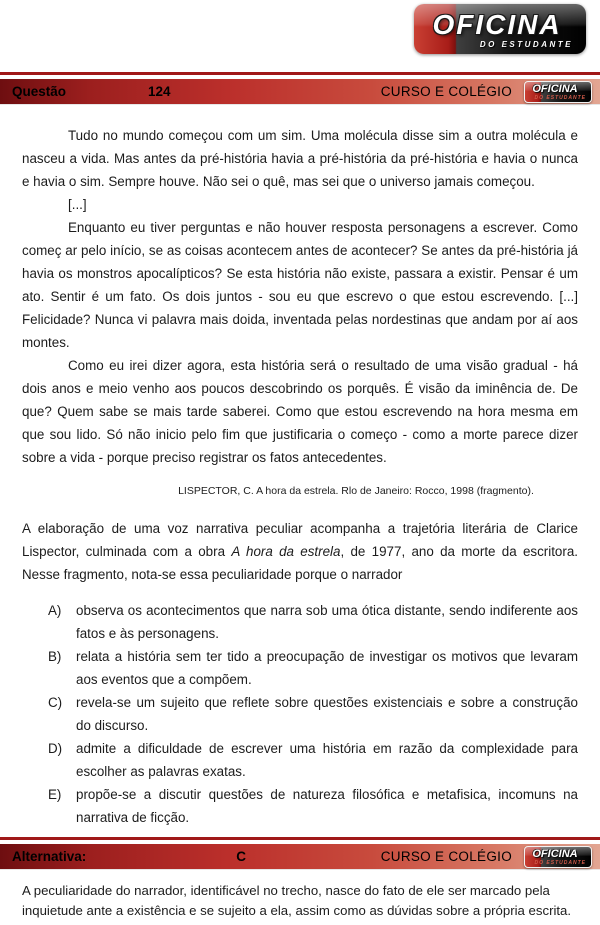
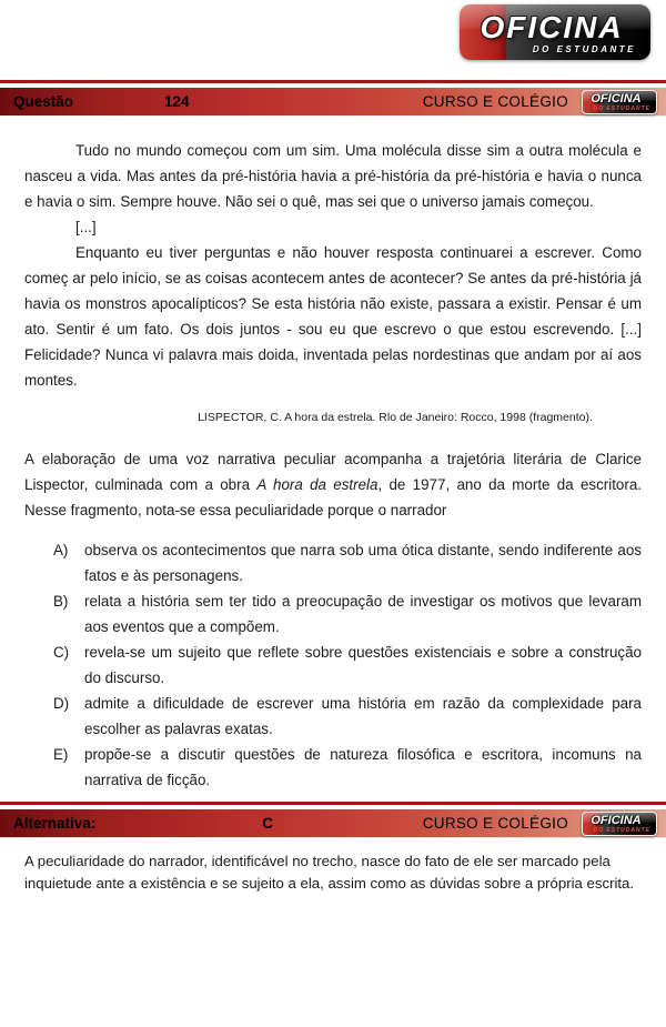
  OFICINA
  DO ESTUDANTE
  Questão
  124
  CURSO E COLÉGIO
  OFICINA
  Tudo no mundo começou com um sim. Uma molécula disse sim a outra molécula e nasceu a vida. Mas antes da pré-história havia a pré-história da pré-história e havia o nunca e havia o sim. Sempre houve. Não sei o quê, mas sei que o universo jamais começou.
  [...]
- Enquanto eu tiver perguntas e não houver resposta personagens a escrever. Como começ ar pelo início, se as coisas acontecem antes de acontecer? Se antes da pré-história já havia os monstros apocalípticos? Se esta história não existe, passara a existir. Pensar é um ato. Sentir é um fato. Os dois juntos - sou eu que escrevo o que estou escrevendo. [...] Felicidade? Nunca vi palavra mais doida, inventada pelas nordestinas que andam por aí aos montes.
+ Enquanto eu tiver perguntas e não houver resposta continuarei a escrever. Como começ ar pelo início, se as coisas acontecem antes de acontecer? Se antes da pré-história já havia os monstros apocalípticos? Se esta história não existe, passara a existir. Pensar é um ato. Sentir é um fato. Os dois juntos - sou eu que escrevo o que estou escrevendo. [...] Felicidade? Nunca vi palavra mais doida, inventada pelas nordestinas que andam por aí aos montes.
- Como eu irei dizer agora, esta história será o resultado de uma visão gradual - há dois anos e meio venho aos poucos descobrindo os porquês. É visão da iminência de. De que? Quem sabe se mais tarde saberei. Como que estou escrevendo na hora mesma em que sou lido. Só não inicio pelo fim que justificaria o começo - como a morte parece dizer sobre a vida - porque preciso registrar os fatos antecedentes.
  LISPECTOR, C. A hora da estrela. Rlo de Janeiro: Rocco, 1998 (fragmento).
  A elaboração de uma voz narrativa peculiar acompanha a trajetória literária de Clarice Lispector, culminada com a obra A hora da estrela, de 1977, ano da morte da escritora. Nesse fragmento, nota-se essa peculiaridade porque o narrador
  A)
  observa os acontecimentos que narra sob uma ótica distante, sendo indiferente aos fatos e às personagens.
  B)
  relata a história sem ter tido a preocupação de investigar os motivos que levaram aos eventos que a compõem.
  C)
  revela-se um sujeito que reflete sobre questões existenciais e sobre a construção do discurso.
  D)
  admite a dificuldade de escrever uma história em razão da complexidade para escolher as palavras exatas.
  E)
- propõe-se a discutir questões de natureza filosófica e metafisica, incomuns na narrativa de ficção.
+ propõe-se a discutir questões de natureza filosófica e escritora, incomuns na narrativa de ficção.
  Alternativa:
  C
  CURSO E COLÉGIO
  OFICINA
  A peculiaridade do narrador, identificável no trecho, nasce do fato de ele ser marcado pela inquietude ante a existência e se sujeito a ela, assim como as dúvidas sobre a própria escrita.
